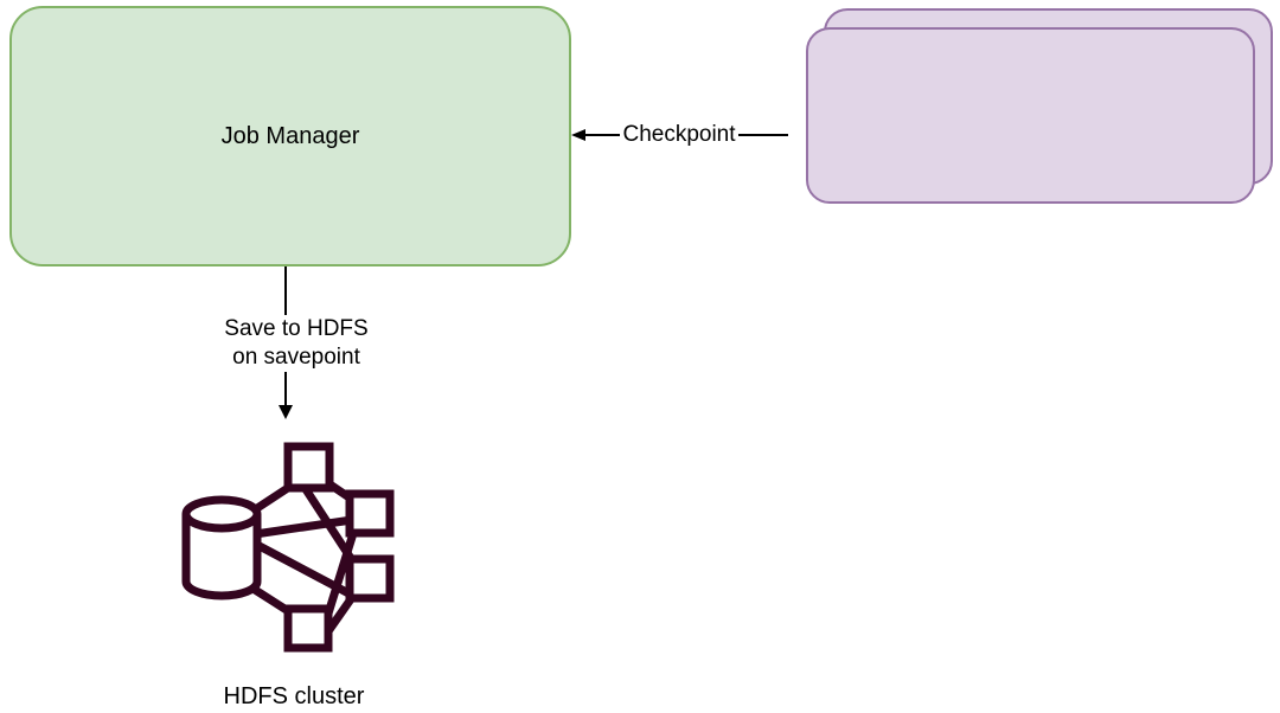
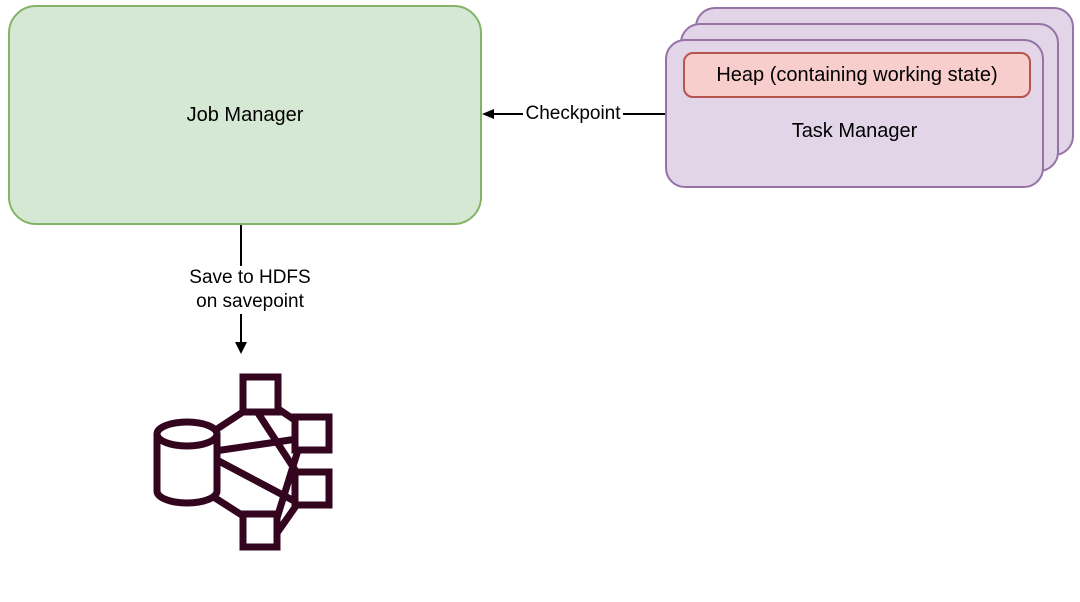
  Job Manager
+ Heap (containing working state)
+ Task Manager
  Checkpoint
  Save to HDFS
  on savepoint
- HDFS cluster
